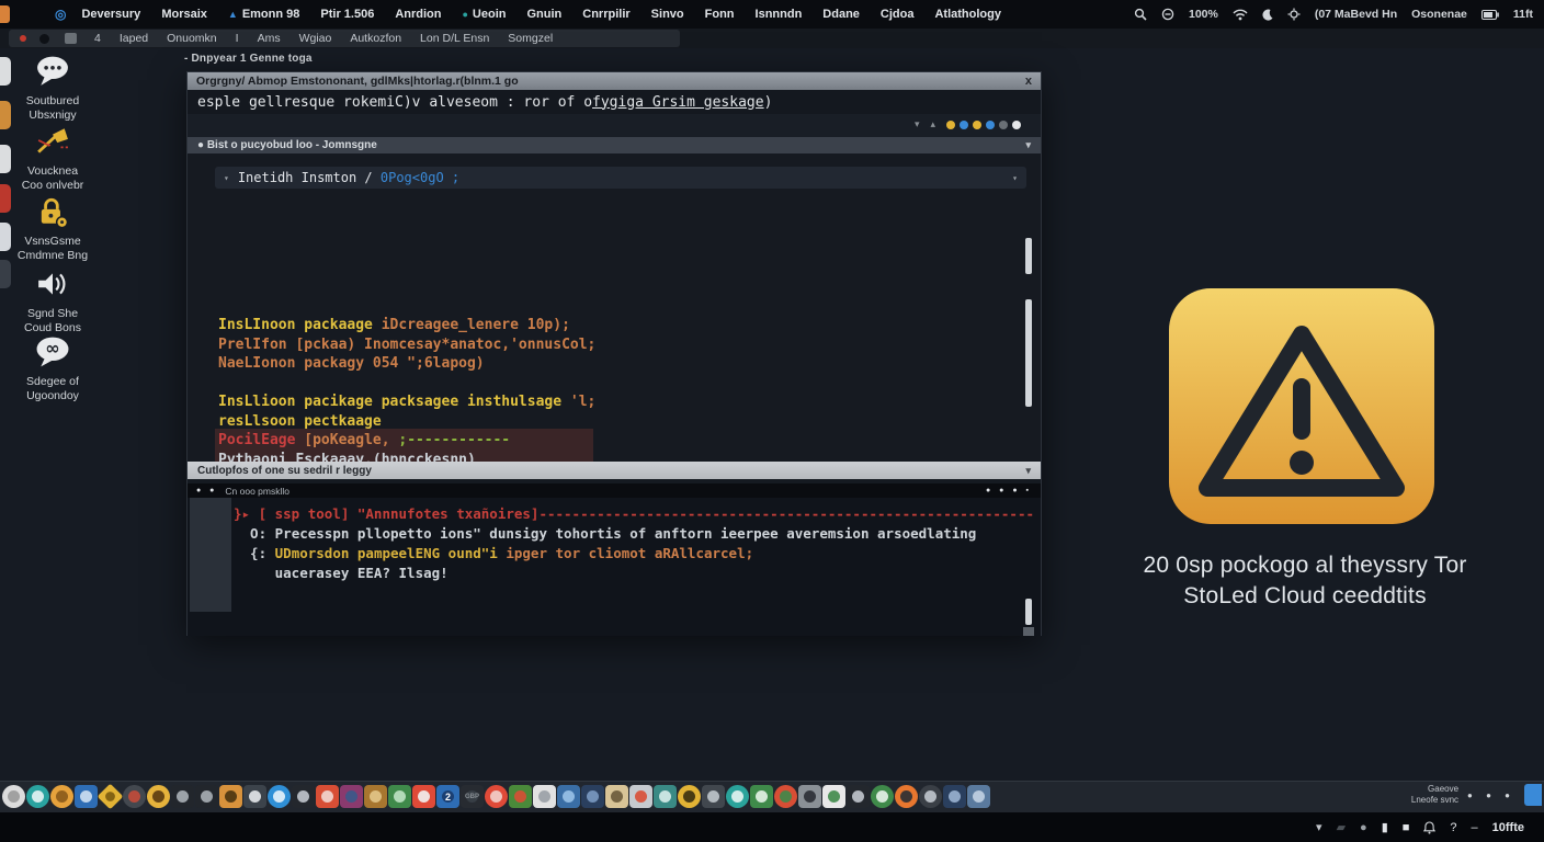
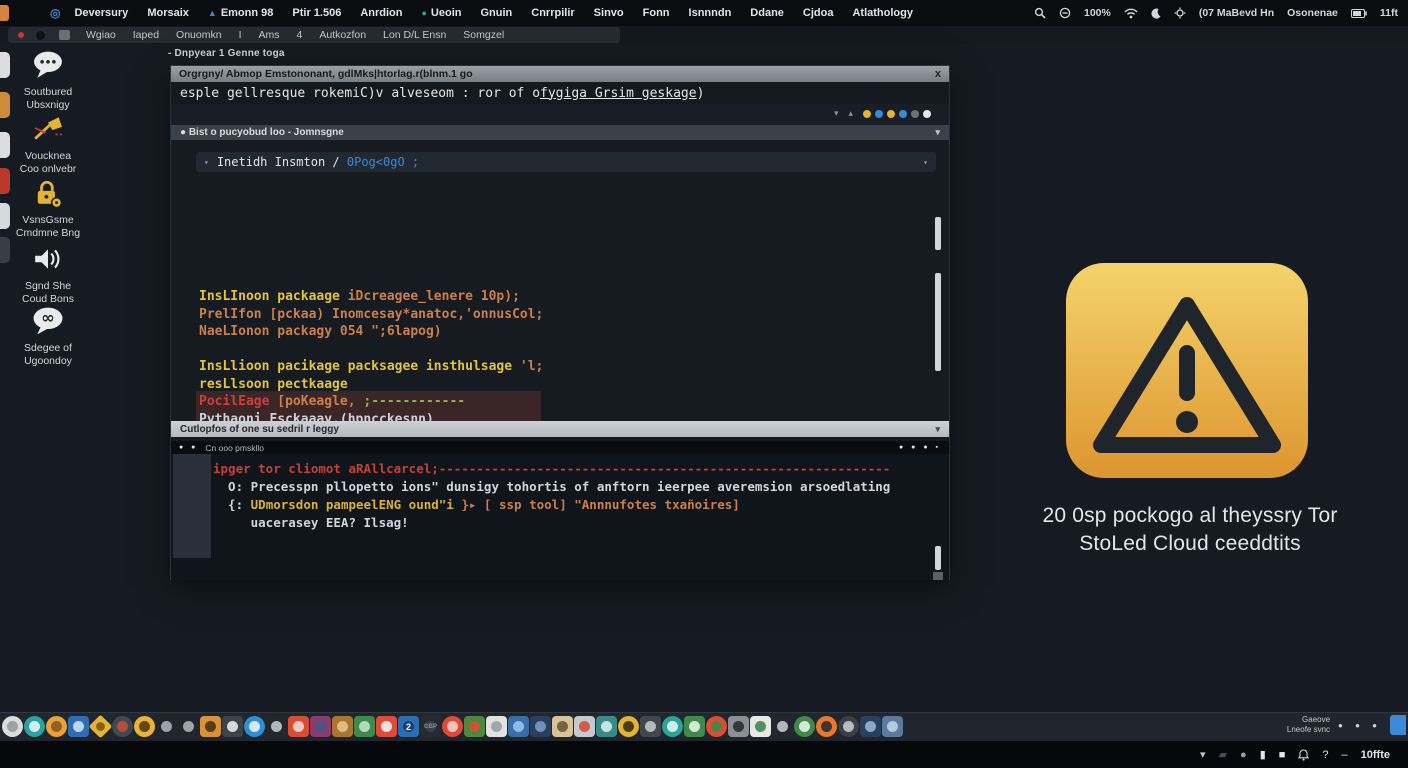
  ◎
  Deversury
  Morsaix
  ▲ Emonn 98
  Ptir 1.506
  Anrdion
  ● Ueoin
  Gnuin
  Cnrrpilir
  Sinvo
  Fonn
  Isnnndn
  Ddane
  Cjdoa
  Atlathology
  100%
  (07 MaBevd Hn
  Osonenae
  11ft
- 4
+ Wgiao
  Iaped
  Onuomkn
  I
  Ams
- Wgiao
+ 4
  Autkozfon
  Lon D/L Ensn
  Somgzel
  - Dnpyear 1 Genne toga
  Soutbured
  Ubsxnigy
  Voucknea
  Coo onlvebr
  VsnsGsme
  Cmdmne Bng
  Sgnd She
  Coud Bons
  ∞
  Sdegee of
  Ugoondoy
  Orgrgny/ Abmop Emstononant, gdlMks|htorlag.r(blnm.1 go
  x
  esple gellresque rokemiC)v alveseom : ror of o
  fygiga Grsim geskage
  )
  ▾
  ▴
  ● Bist o pucyobud loo - Jomnsgne
  ▾
  ▾
  Inetidh Insmton /
  0Pog<0gO ;
  ▾
  InsLInoon packaage iDcreagee_lenere 10p);
  PrelIfon [pckaa) Inomcesay*anatoc,'onnusCol;
  NaeLIonon packagy 054 ";6lapog)
  InsLlioon pacikage packsagee insthulsage 'l;
  resLlsoon pectkaage
  PocilEage [poKeagle, ;------------
  Pythaoni Esckaaay,(hpncckesnn)
  Cutlopfos of one su sedril r leggy
  ▾
  Cn ooo pmskllo
- }▸ [ ssp tool] "Annnufotes txañoires]------------------------------------------------------------
+ ipger tor cliomot aRAllcarcel;------------------------------------------------------------
  O: Precesspn pllopetto ions" dunsigy tohortis of anftorn ieerpee averemsion arsoedlating
- {: UDmorsdon pampeelENG ound"i ipger tor cliomot aRAllcarcel;
+ {: UDmorsdon pampeelENG ound"i }▸ [ ssp tool] "Annnufotes txañoires]
  uacerasey EEA? Ilsag!
  20 0sp pockogo al theyssry Tor
  StoLed Cloud ceeddtits
  2
  Gaeove
  Lneofe svnc
  ● ● ●
  ▾
  ▰
  ●
  ▮
  ■
  ?
  –
  10ffte
